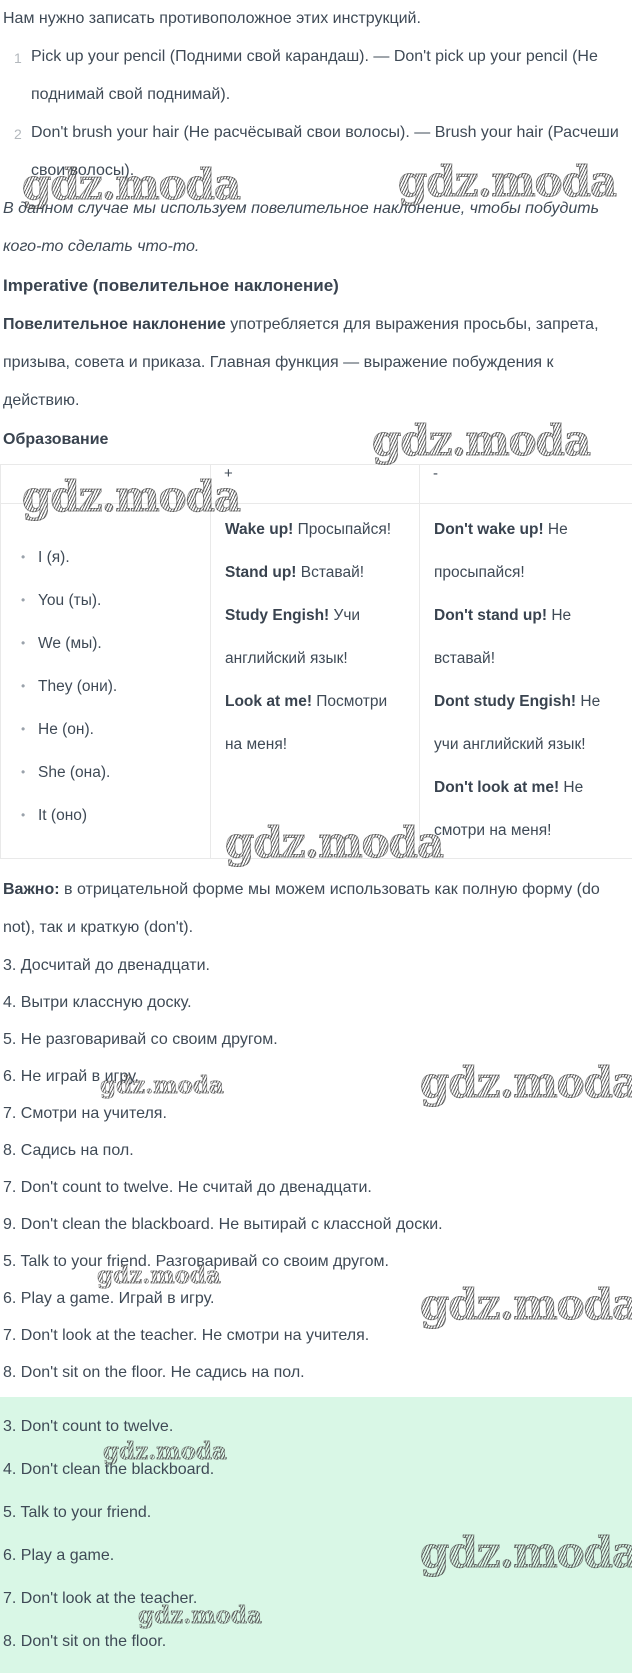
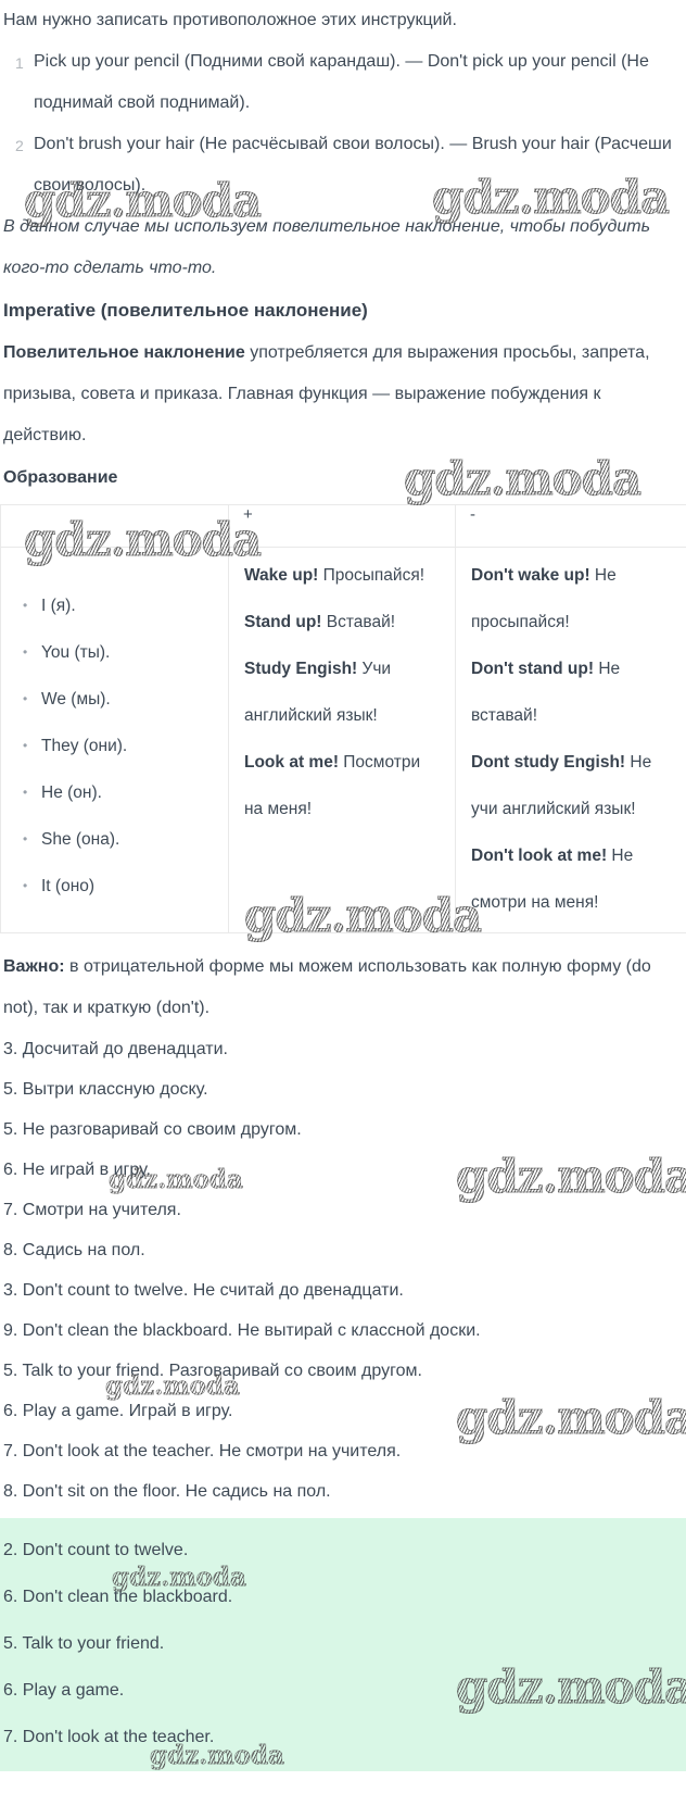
  gdz.moda
  gdz.moda
  gdz.moda
  gdz.moda
  gdz.moda
  gdz.moda
  gdz.moda
  gdz.moda
  gdz.moda
  gdz.moda
  gdz.moda
  gdz.moda
  Нам нужно записать противоположное этих инструкций.
  1
  Pick up your pencil (Подними свой карандаш). — Don't pick up your pencil (Не поднимай свой поднимай).
  2
  Don't brush your hair (Не расчёсывай свои волосы). — Brush your hair (Расчеши
  Вм повелительное наклонение, чтобы побудить кого-то сделать что-то.
  Imperative (повелительное наклонение)
  Повелительное наклонение употребляется для выражения просьбы, запрета, призыва, совета и приказа. Главная функция — выражение побуждения к действию.
  Образование
  • I (я). • You (ты). • We (мы). • They (они). • He (он). • She (она). • It (оно)	Wake up! Просыпайся! Stand up! Вставай! Study Engish! Учи английский язык! Look at me! Посмотри на меня!	Don't wake up! Не просыпайся! Don't stand up! Не вставай! Dont study Engish! Не учи английский язык! Don't look at me! Не мотри на меня!
  Важно: в отрицательной форме мы можем использовать как полную форму (do not), так и краткую (don't).
  3. Досчитай до двенадцати.
- 4. Вытри классную доску.
+ 5. Вытри классную доску.
  5. Не разговаривай со своим другом.
  7. Смотри на учителя.
  8. Садись на пол.
- 7. Don't count to twelve. Не считай до двенадцати.
+ 3. Don't count to twelve. Не считай до двенадцати.
  9. Don't clean the blackboard. Не вытирай с классной доски.
  6. Play a game. Играй в игру.
  7. Don't look at the teacher. Не смотри на учителя.
  8. Don't sit on the floor. Не садись на пол.
- 3. Don't count to twelve.
+ 2. Don't count to twelve.
- 4. Don't clean the blackboard.
+ 6. Don't clean the blackboard.
  5. Talk to your friend.
  6. Play a game.
  7. Don't look at the teacher.
- 8. Don't sit on the floor.
